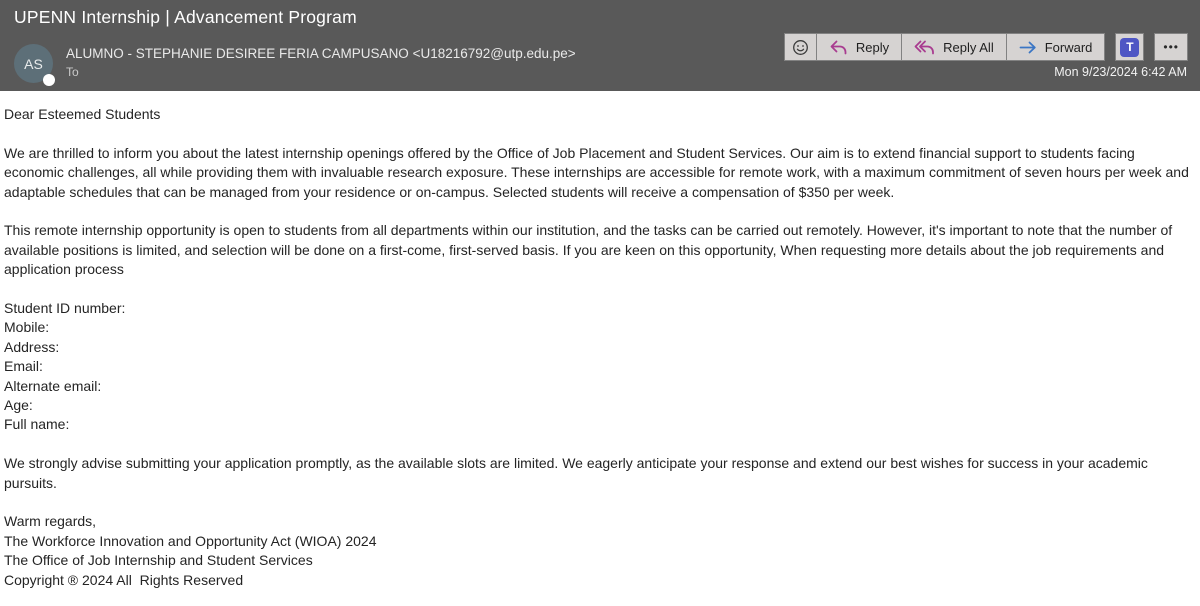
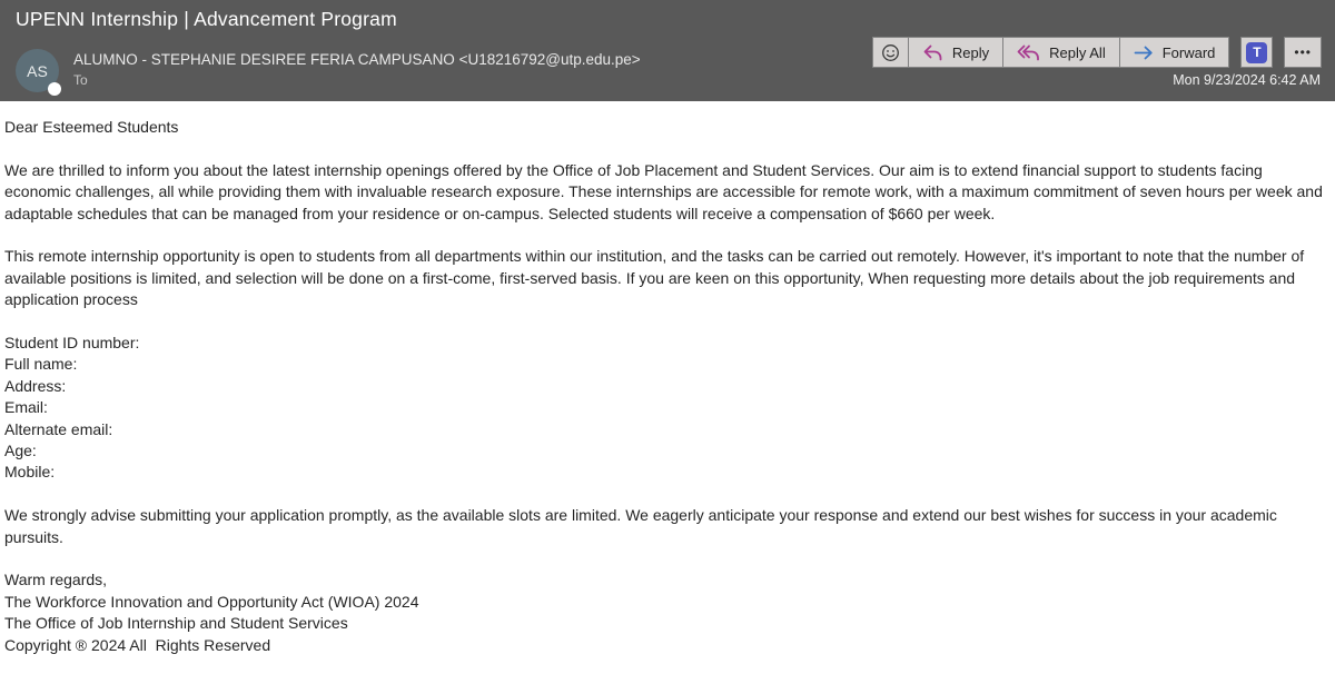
  UPENN Internship | Advancement Program
  AS
  ALUMNO - STEPHANIE DESIREE FERIA CAMPUSANO <U18216792@utp.edu.pe>
  To
  Reply
  Reply All
  Forward
  T
  •••
  Mon 9/23/2024 6:42 AM
  Dear Esteemed Students
- We are thrilled to inform you about the latest internship openings offered by the Office of Job Placement and Student Services. Our aim is to extend financial support to students facing economic challenges, all while providing them with invaluable research exposure. These internships are accessible for remote work, with a maximum commitment of seven hours per week and adaptable schedules that can be managed from your residence or on-campus. Selected students will receive a compensation of $350 per week.
+ We are thrilled to inform you about the latest internship openings offered by the Office of Job Placement and Student Services. Our aim is to extend financial support to students facing economic challenges, all while providing them with invaluable research exposure. These internships are accessible for remote work, with a maximum commitment of seven hours per week and adaptable schedules that can be managed from your residence or on-campus. Selected students will receive a compensation of $660 per week.
  This remote internship opportunity is open to students from all departments within our institution, and the tasks can be carried out remotely. However, it's important to note that the number of available positions is limited, and selection will be done on a first-come, first-served basis. If you are keen on this opportunity, When requesting more details about the job requirements and application process
  Student ID number:
- Mobile:
+ Full name:
  Address:
  Email:
  Alternate email:
  Age:
- Full name:
+ Mobile:
  We strongly advise submitting your application promptly, as the available slots are limited. We eagerly anticipate your response and extend our best wishes for success in your academic pursuits.
  Warm regards,
  The Workforce Innovation and Opportunity Act (WIOA) 2024
  The Office of Job Internship and Student Services
  Copyright ® 2024 All Rights Reserved
